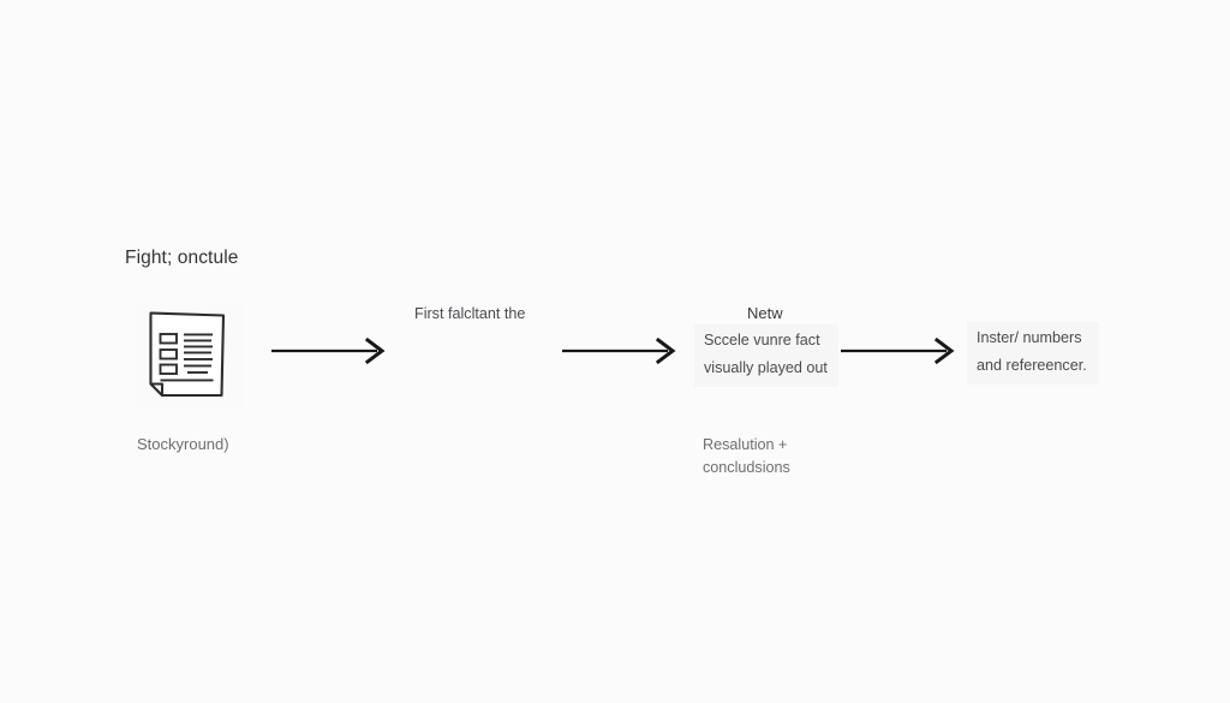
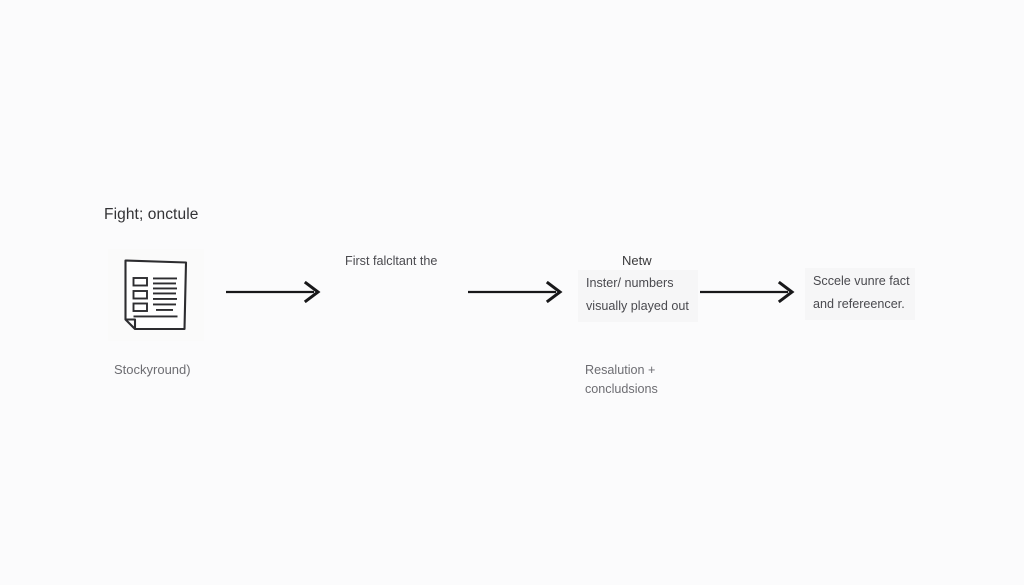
  Fight; onctule
  Stockyround)
  First falcltant the
  Netw
- Sccele vunre fact
+ Inster/ numbers
  visually played out
  Resalution +
  concludsions
- Inster/ numbers
+ Sccele vunre fact
  and refereencer.
